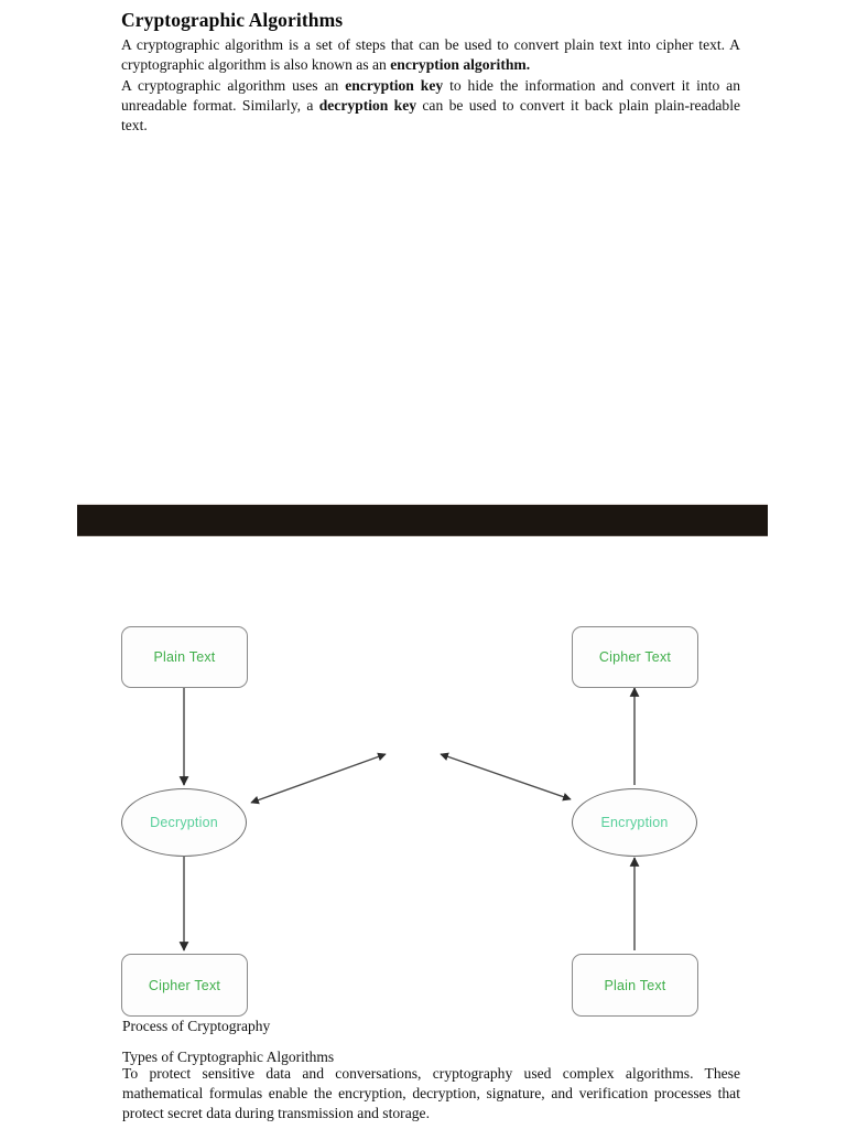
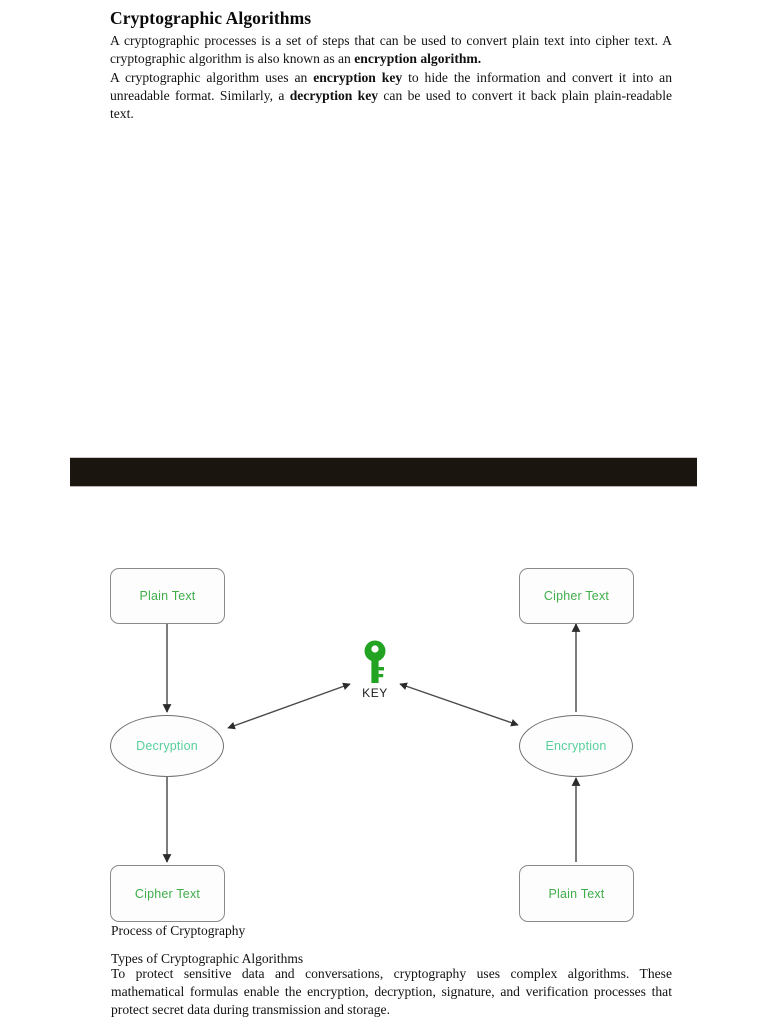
  Cryptographic Algorithms
- A cryptographic algorithm is a set of steps that can be used to convert plain text into cipher text. A cryptographic algorithm is also known as an encryption algorithm.
+ A cryptographic processes is a set of steps that can be used to convert plain text into cipher text. A cryptographic algorithm is also known as an encryption algorithm.
  A cryptographic algorithm uses an encryption key to hide the information and convert it into an unreadable format. Similarly, a decryption key can be used to convert it back plain plain-readable text.
+ KEY
  Plain Text
  Decryption
  Cipher Text
  Cipher Text
  Encryption
  Plain Text
  Process of Cryptography
  Types of Cryptographic Algorithms
- To protect sensitive data and conversations, cryptography used complex algorithms. These mathematical formulas enable the encryption, decryption, signature, and verification processes that protect secret data during transmission and storage.
+ To protect sensitive data and conversations, cryptography uses complex algorithms. These mathematical formulas enable the encryption, decryption, signature, and verification processes that protect secret data during transmission and storage.
